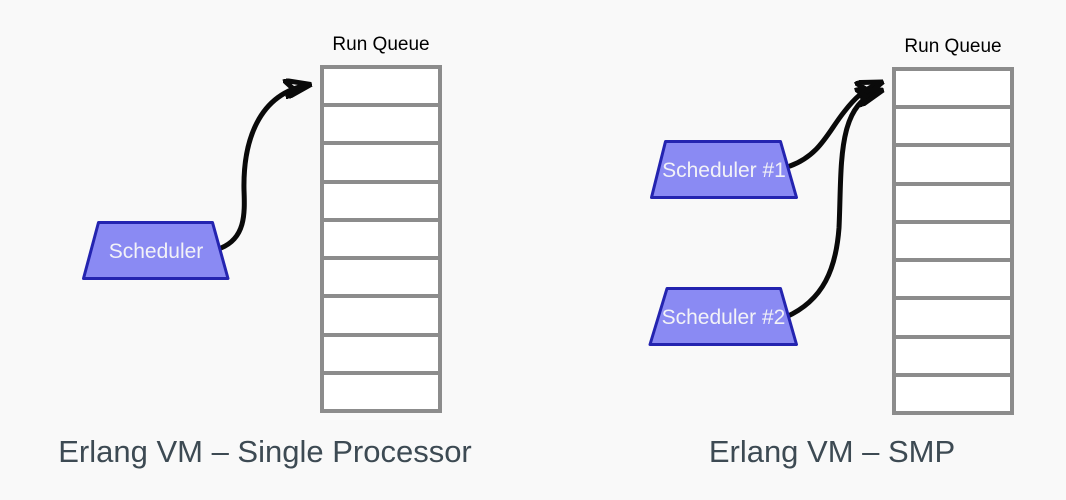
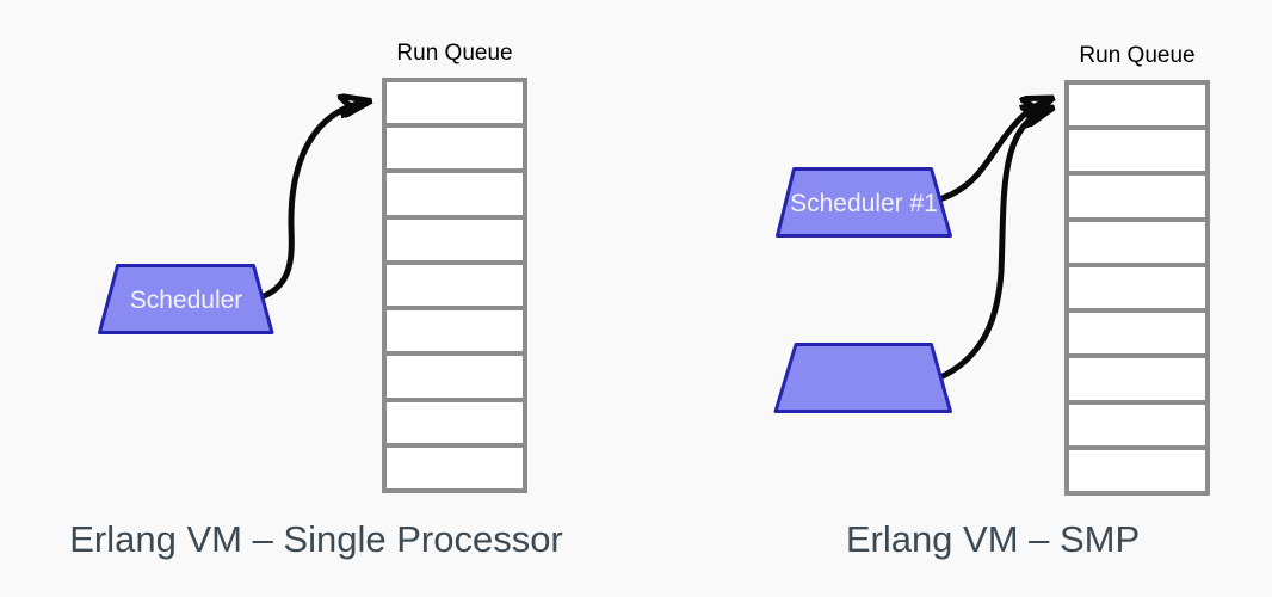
  Run Queue
  Scheduler
  Erlang VM – Single Processor
  Run Queue
  Scheduler #1
- Scheduler #2
  Erlang VM – SMP
